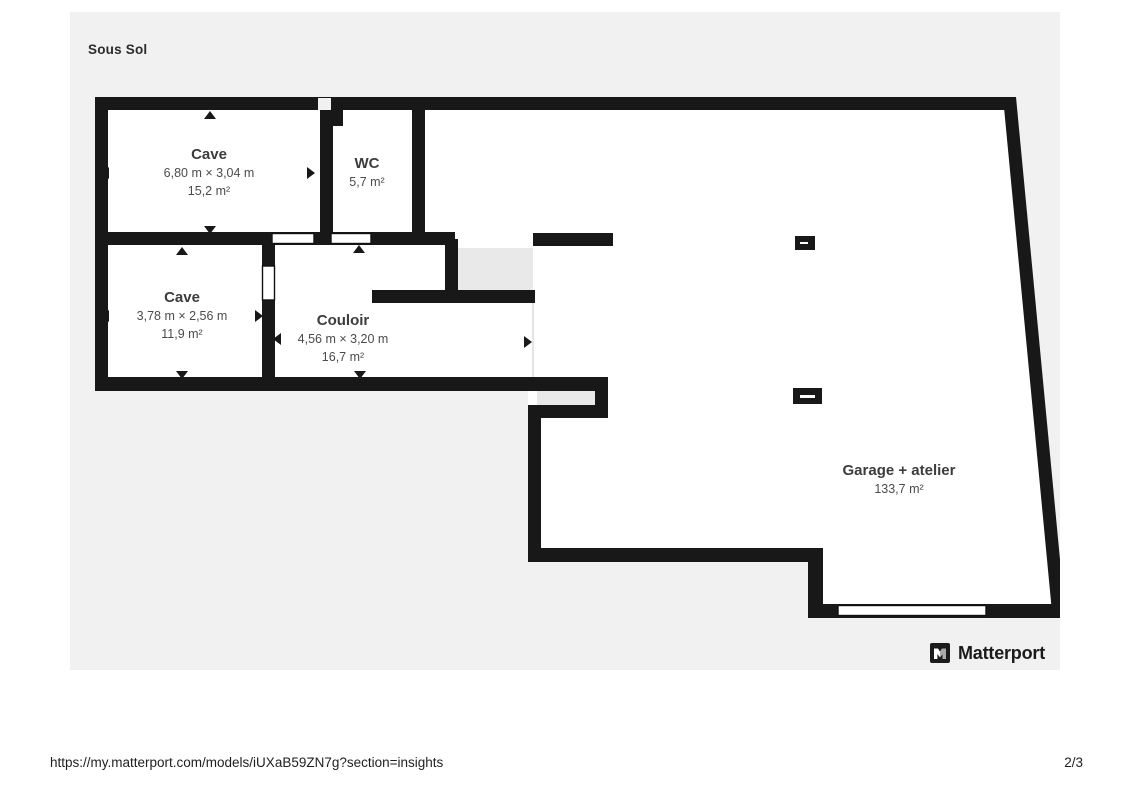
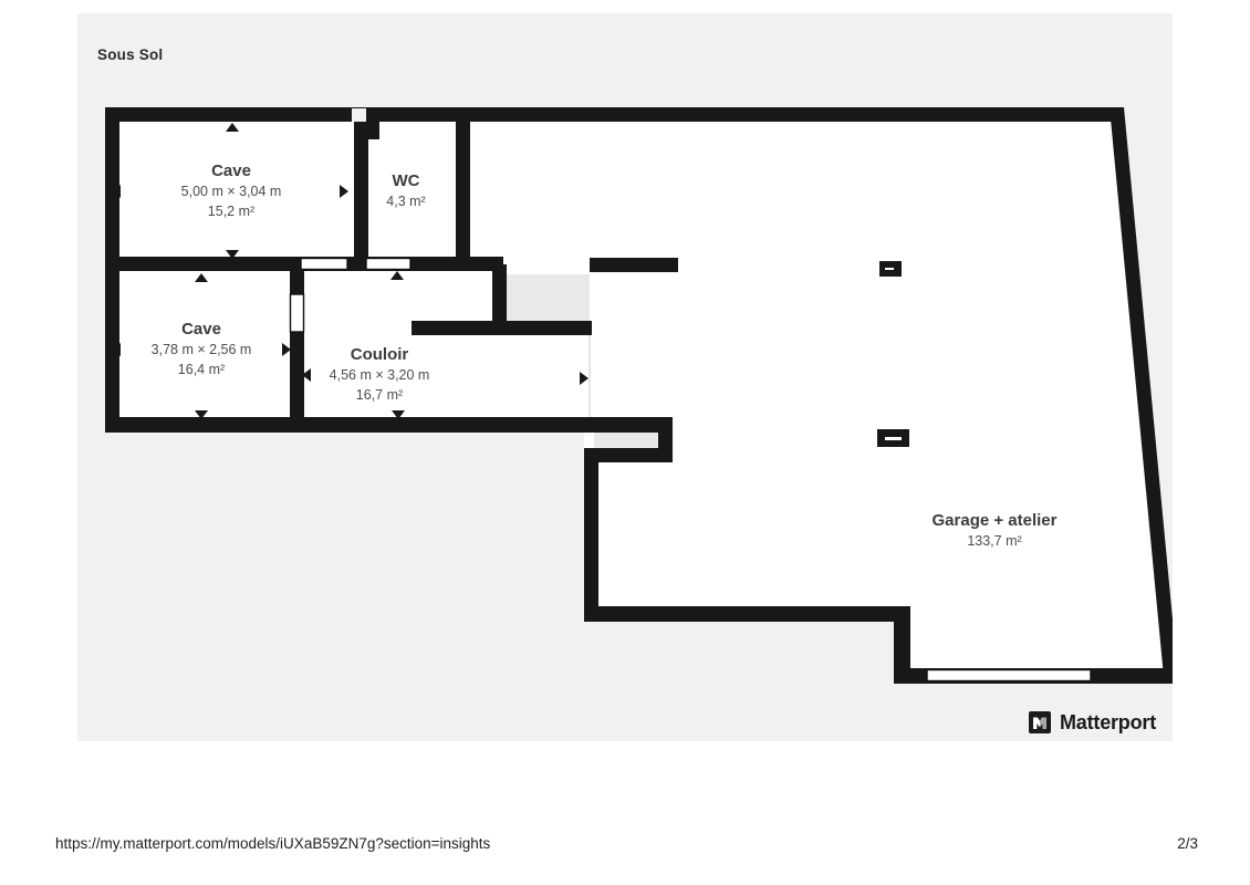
  Sous Sol
  Cave
- 6,80 m × 3,04 m
+ 5,00 m × 3,04 m
  15,2 m²
  WC
- 5,7 m²
+ 4,3 m²
  Cave
  3,78 m × 2,56 m
- 11,9 m²
+ 16,4 m²
  Couloir
  4,56 m × 3,20 m
  16,7 m²
  Garage + atelier
  133,7 m²
  Matterport
  https://my.matterport.com/models/iUXaB59ZN7g?section=insights
  2/3
